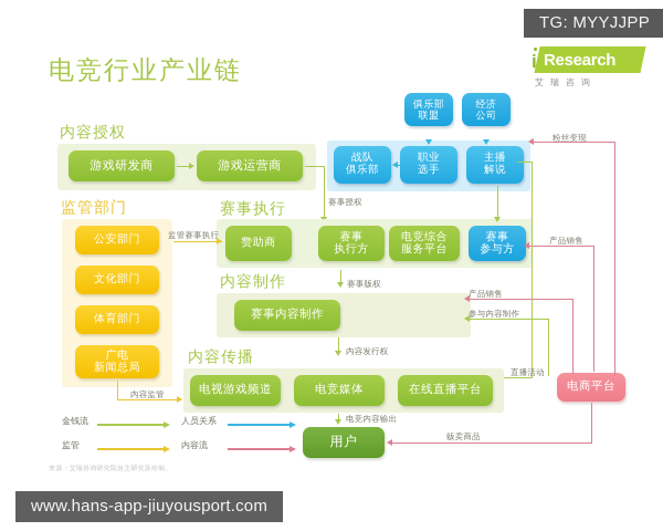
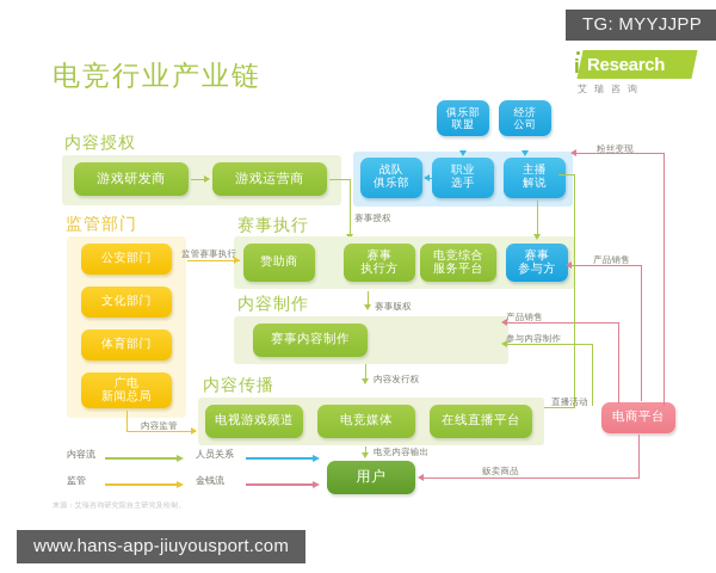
  TG: MYYJJPP
  www.hans-app-jiuyousport.com
  电竞行业产业链
  i
  Research
  艾瑞咨询
  内容授权
  游戏研发商
  游戏运营商
  监管部门
  公安部门
  文化部门
  体育部门
  广电
  新闻总局
  俱乐部
  联盟
  经济
  公司
  战队
  俱乐部
  职业
  选手
  主播
  解说
  赛事授权
  赛事执行
  赞助商
  赛事
  执行方
  电竞综合
  服务平台
  赛事
  参与方
  监管赛事执行
  内容制作
  赛事内容制作
  赛事版权
  内容传播
  电视游戏频道
  电竞媒体
  在线直播平台
  内容发行权
  内容监管
  用户
  电竞内容输出
  电商平台
  贩卖商品
  粉丝变现
  产品销售
  产品销售
  参与内容制作
  直播活动
- 金钱流
+ 内容流
  人员关系
  监管
- 内容流
+ 金钱流
